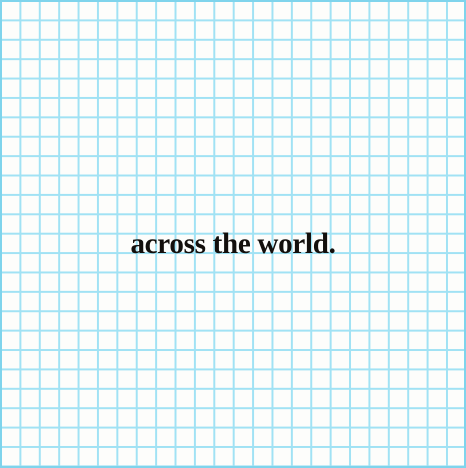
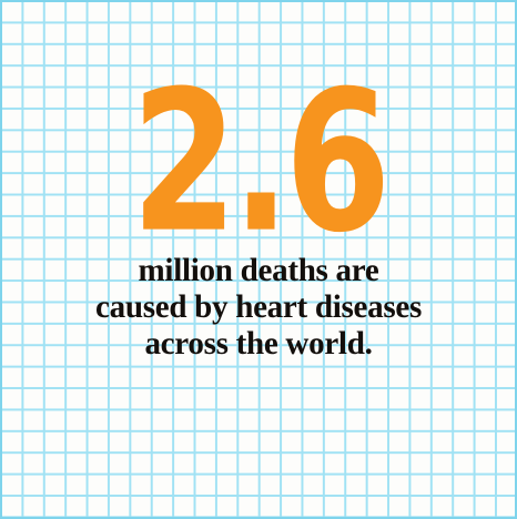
+ 2.6
+ million deaths are
+ caused by heart diseases
  across the world.
